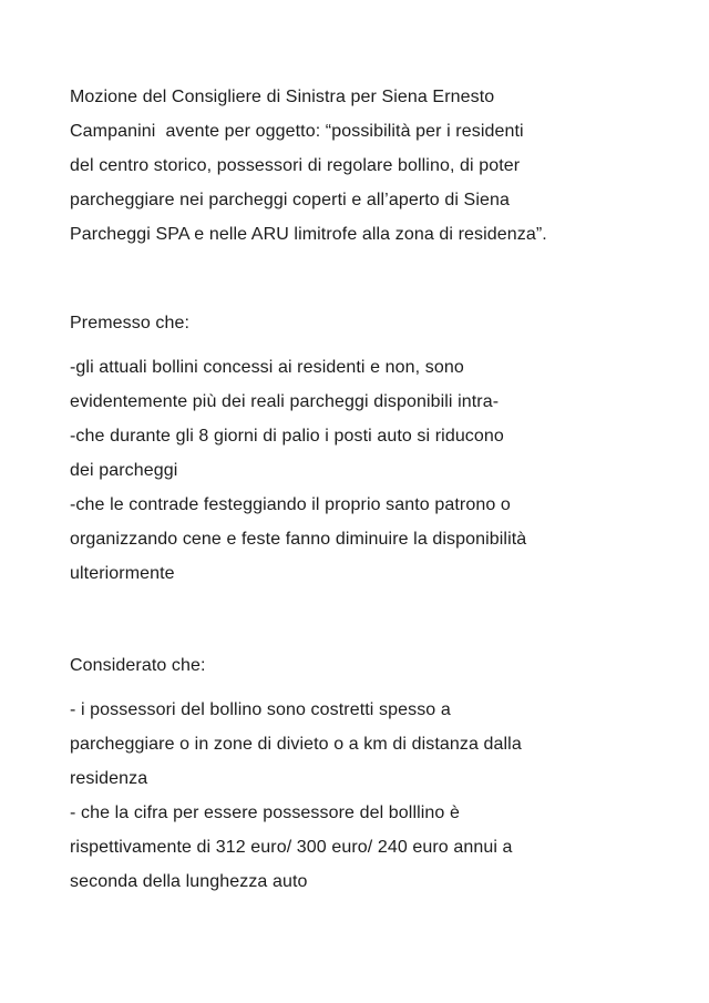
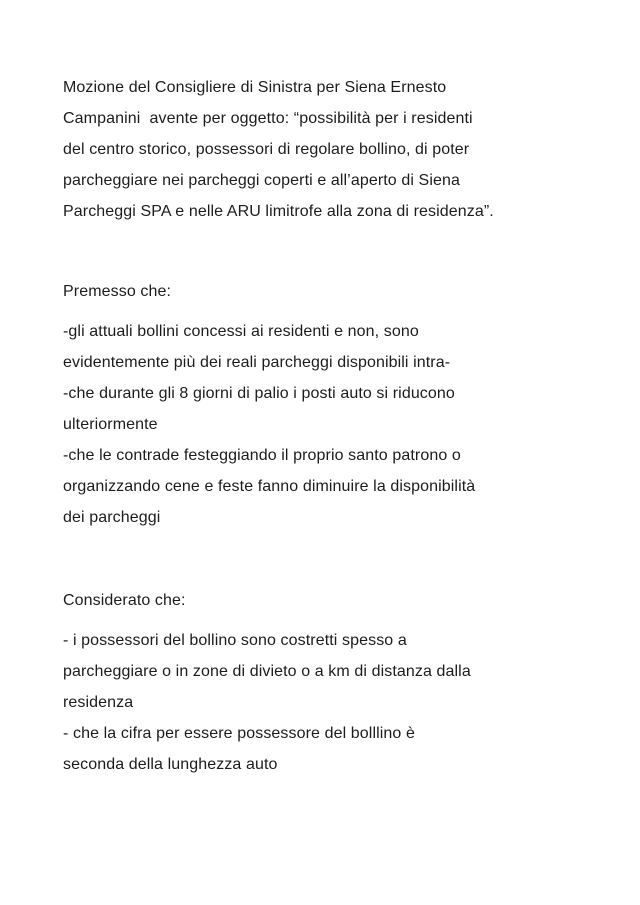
  Mozione del Consigliere di Sinistra per Siena Ernesto
  Campanini avente per oggetto: “possibilità per i residenti
  del centro storico, possessori di regolare bollino, di poter
  parcheggiare nei parcheggi coperti e all’aperto di Siena
  Parcheggi SPA e nelle ARU limitrofe alla zona di residenza”.
  Premesso che:
  -gli attuali bollini concessi ai residenti e non, sono
  evidentemente più dei reali parcheggi disponibili intra-
  -che durante gli 8 giorni di palio i posti auto si riducono
- dei parcheggi
+ ulteriormente
  -che le contrade festeggiando il proprio santo patrono o
  organizzando cene e feste fanno diminuire la disponibilità
- ulteriormente
+ dei parcheggi
  Considerato che:
  - i possessori del bollino sono costretti spesso a
  parcheggiare o in zone di divieto o a km di distanza dalla
  residenza
  - che la cifra per essere possessore del bolllino è
- rispettivamente di 312 euro/ 300 euro/ 240 euro annui a
  seconda della lunghezza auto
